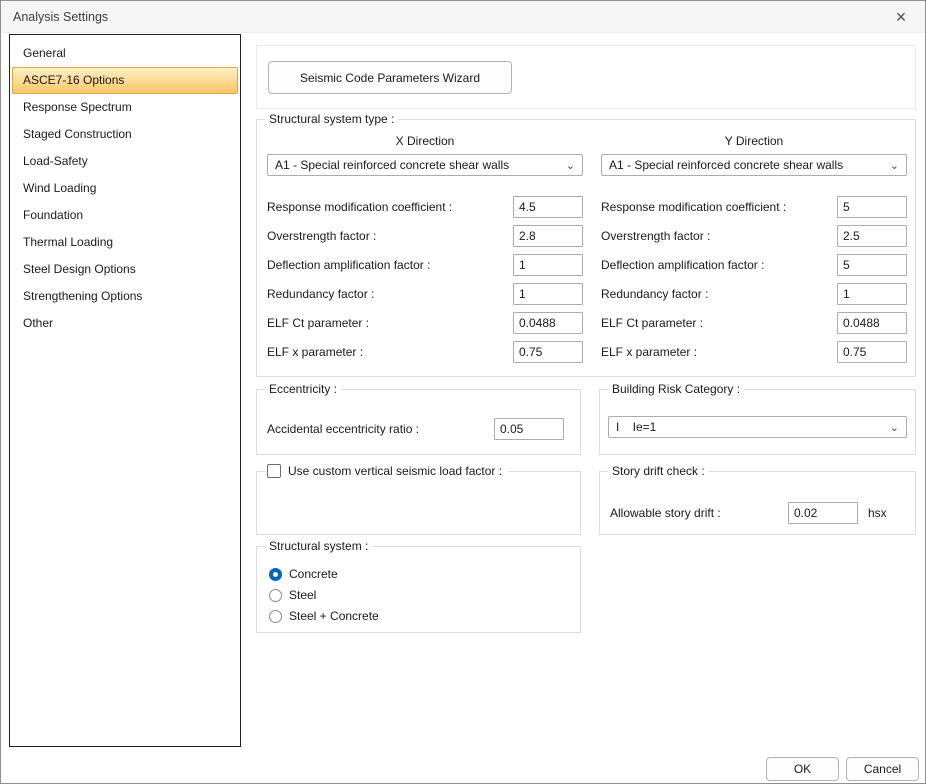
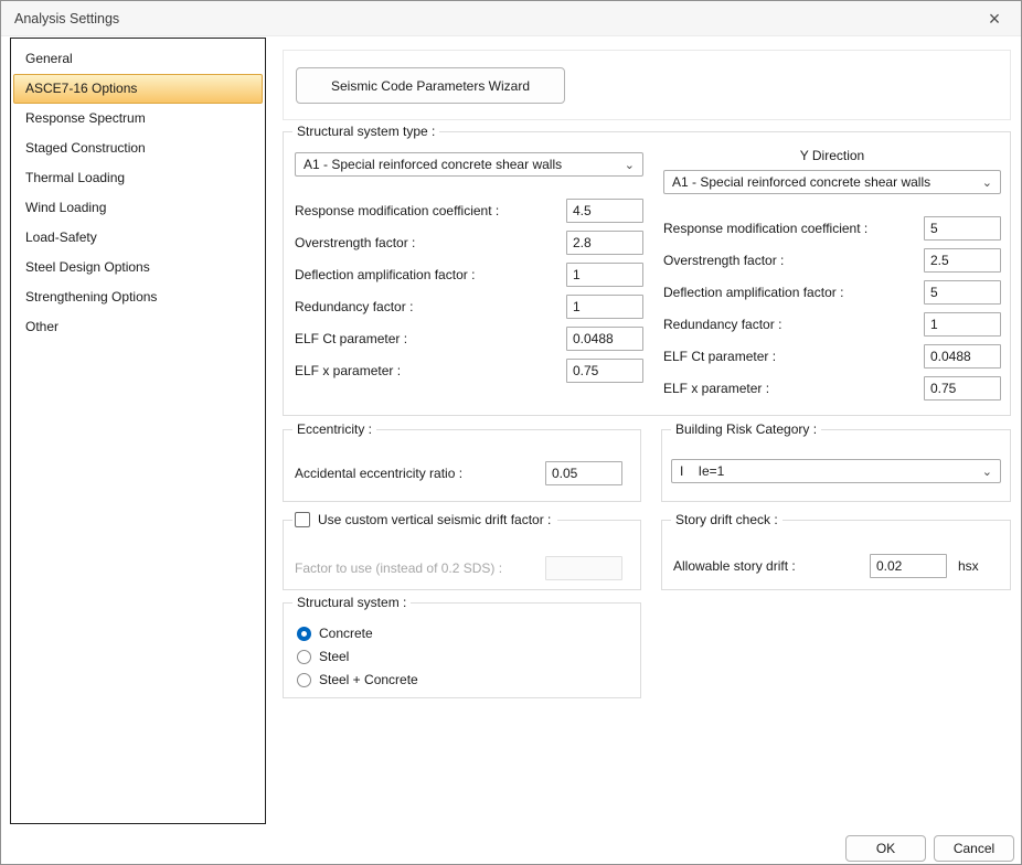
  Analysis Settings
  ×
  General
  ASCE7-16 Options
  Response Spectrum
  Staged Construction
- Load-Safety
+ Thermal Loading
  Wind Loading
- Foundation
- Thermal Loading
+ Load-Safety
  Steel Design Options
  Strengthening Options
  Other
  Seismic Code Parameters Wizard
  Structural system type :
- X Direction
  A1 - Special reinforced concrete shear walls
  ⌄
  Response modification coefficient :
  4.5
  Overstrength factor :
  2.8
  Deflection amplification factor :
  1
  Redundancy factor :
  1
  ELF Ct parameter :
  0.0488
  ELF x parameter :
  0.75
  Y Direction
  A1 - Special reinforced concrete shear walls
  ⌄
  Response modification coefficient :
  5
  Overstrength factor :
  2.5
  Deflection amplification factor :
  5
  Redundancy factor :
  1
  ELF Ct parameter :
  0.0488
  ELF x parameter :
  0.75
  Eccentricity :
  Accidental eccentricity ratio :
  0.05
  Building Risk Category :
  I Ie=1
  ⌄
- Use custom vertical seismic load factor :
+ Use custom vertical seismic drift factor :
+ Factor to use (instead of 0.2 SDS) :
  Story drift check :
  Allowable story drift :
  0.02
  hsx
  Structural system :
  Concrete
  Steel
  Steel + Concrete
  OK
  Cancel
